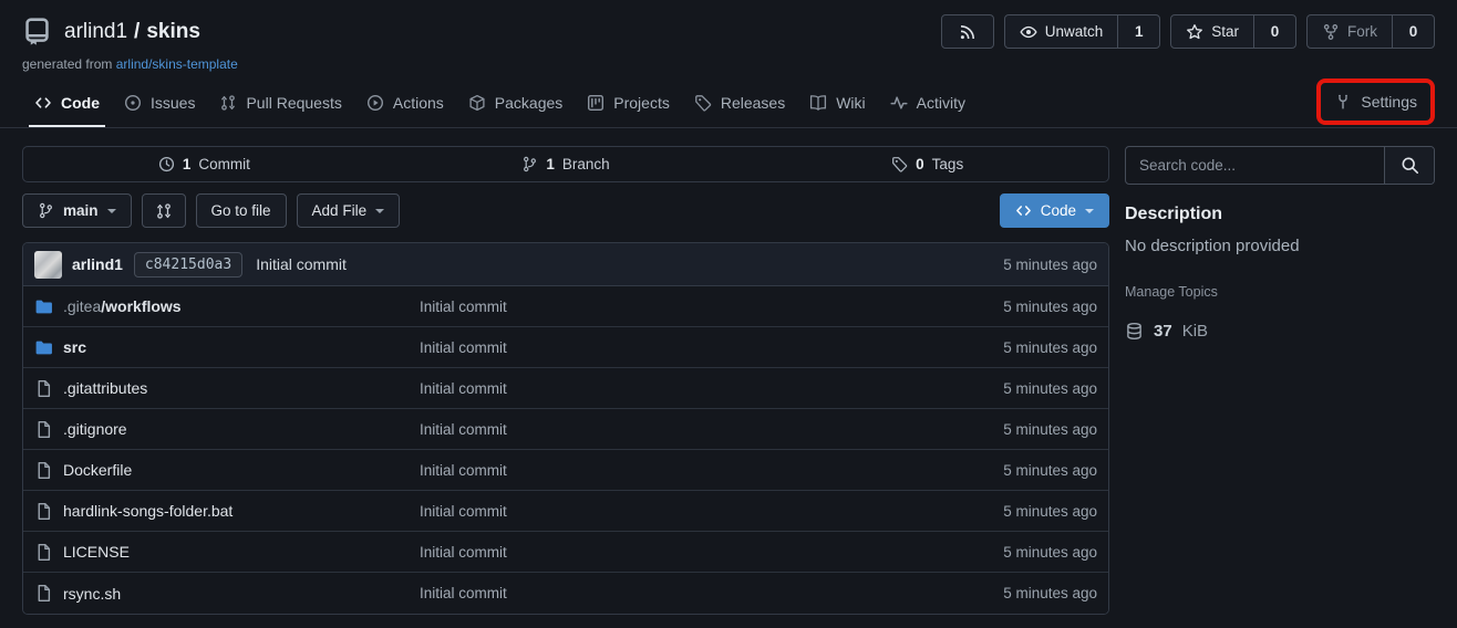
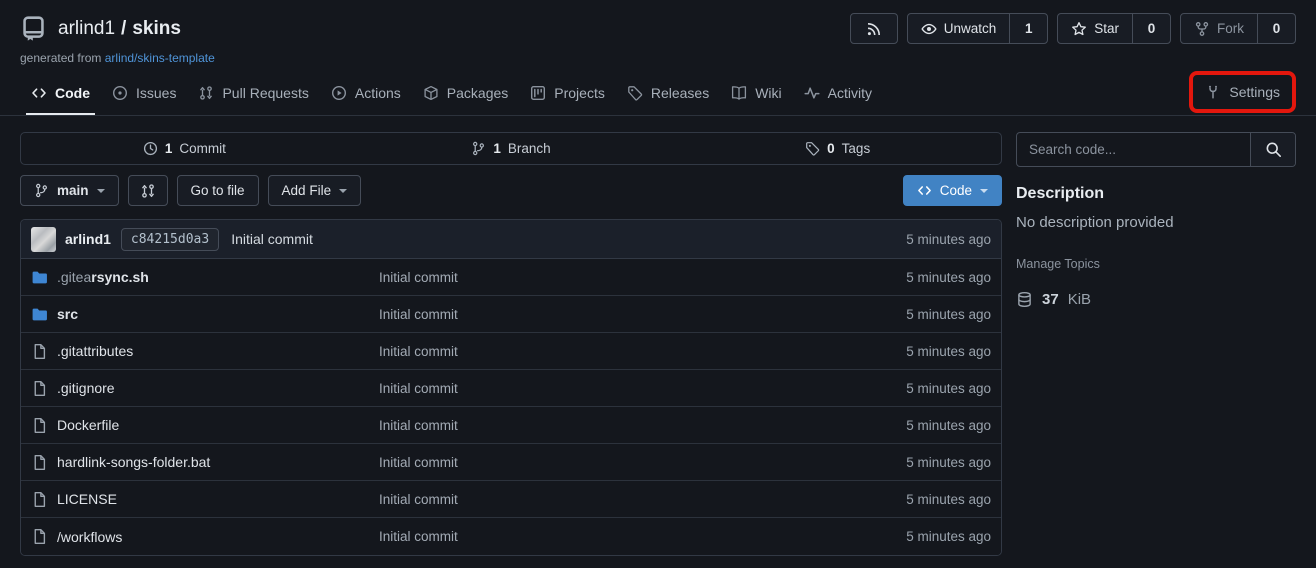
  arlind1
  /
  skins
  Unwatch
  1
  Star
  0
  Fork
  0
  generated from arlind/skins-template
  Code
  Issues
  Pull Requests
  Actions
  Packages
  Projects
  Releases
  Wiki
  Activity
  Settings
  1
  Commit
  1
  Branch
  0
  Tags
  main
  Go to file
  Add File
  Code
  arlind1
  c84215d0a3
  Initial commit
  5 minutes ago
- .gitea/workflows
+ .gitearsync.sh
  Initial commit
  5 minutes ago
  src
  Initial commit
  5 minutes ago
  .gitattributes
  Initial commit
  5 minutes ago
  .gitignore
  Initial commit
  5 minutes ago
  Dockerfile
  Initial commit
  5 minutes ago
  hardlink-songs-folder.bat
  Initial commit
  5 minutes ago
  LICENSE
  Initial commit
  5 minutes ago
- rsync.sh
+ /workflows
  Initial commit
  5 minutes ago
  Search code...
  Description
  No description provided
  Manage Topics
  37
  KiB
